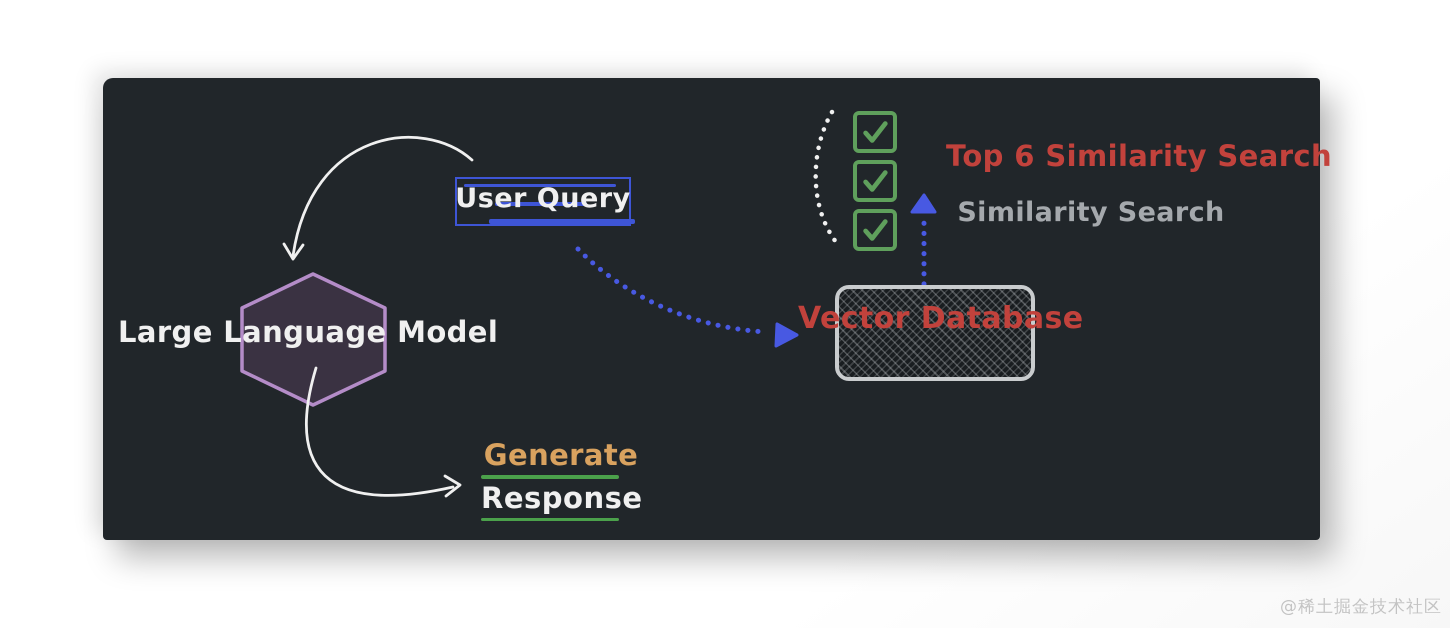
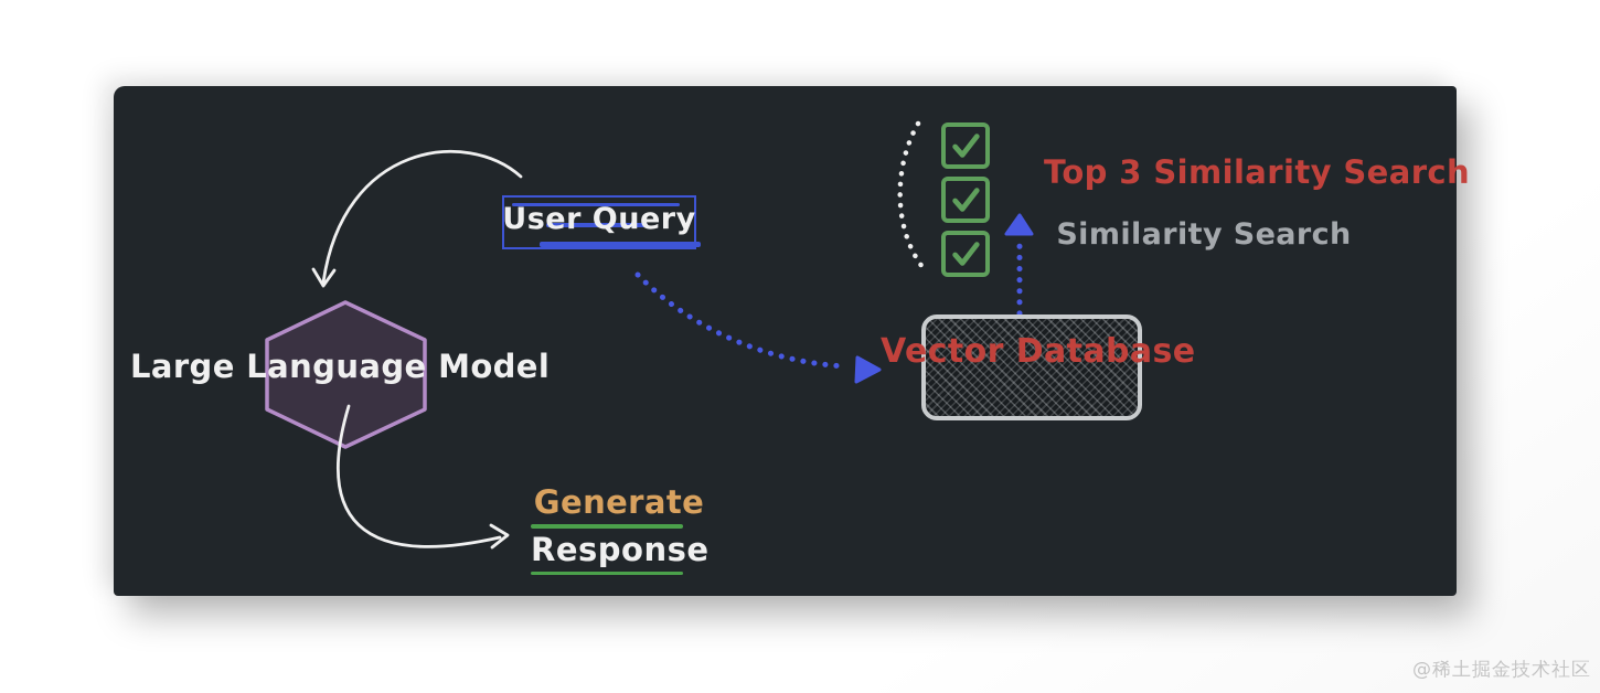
  User Query
  Large Language Model
  Vector Database
- Top 6 Similarity Search
+ Top 3 Similarity Search
  Similarity Search
  Generate
  Response
  @稀土掘金技术社区
